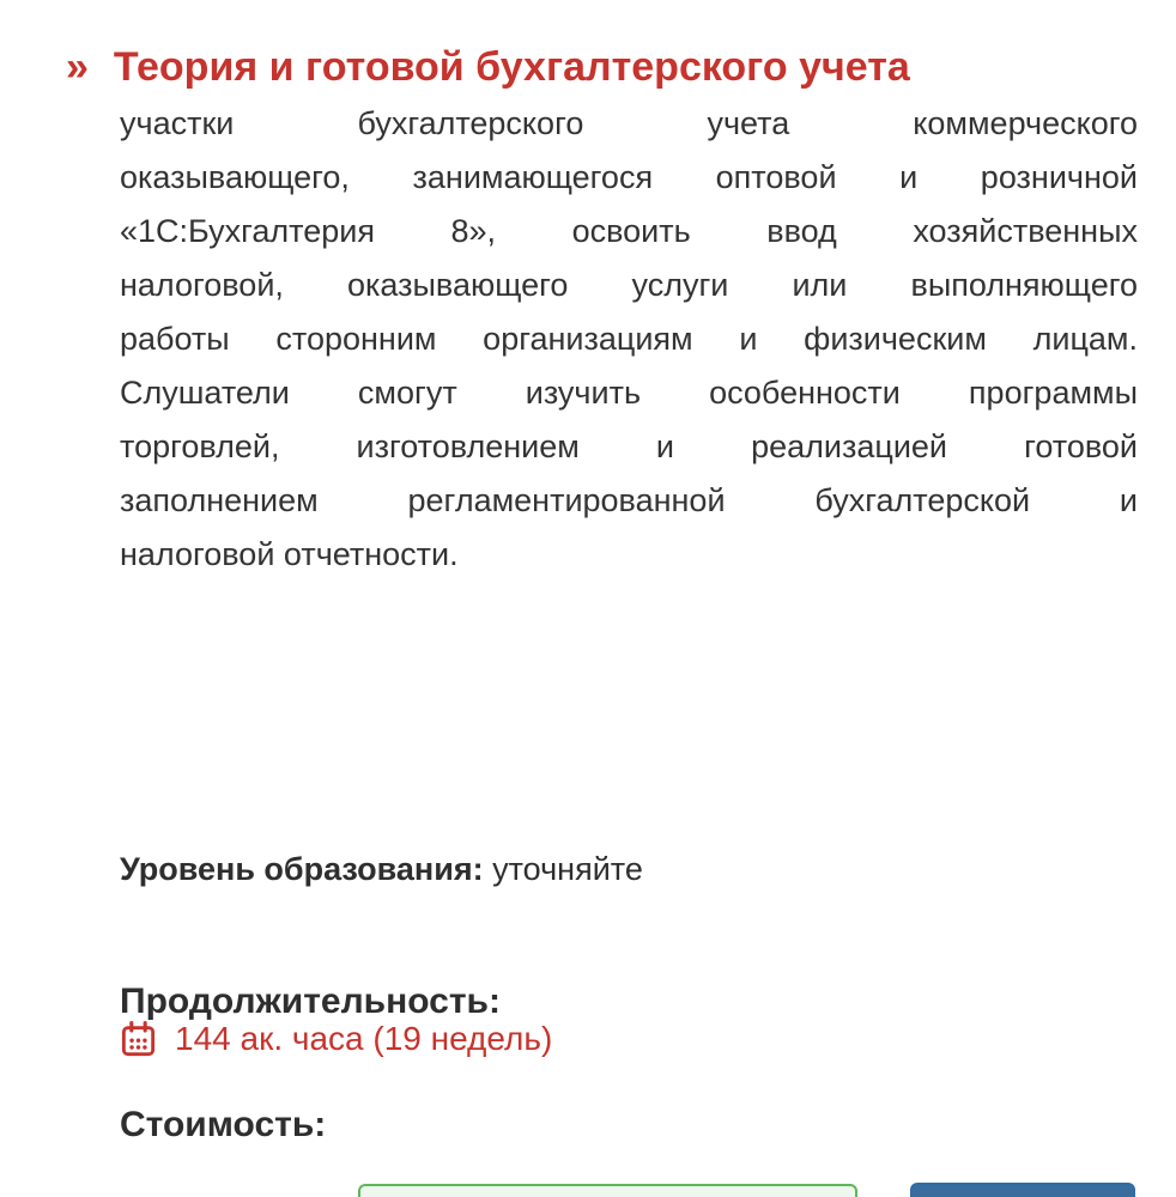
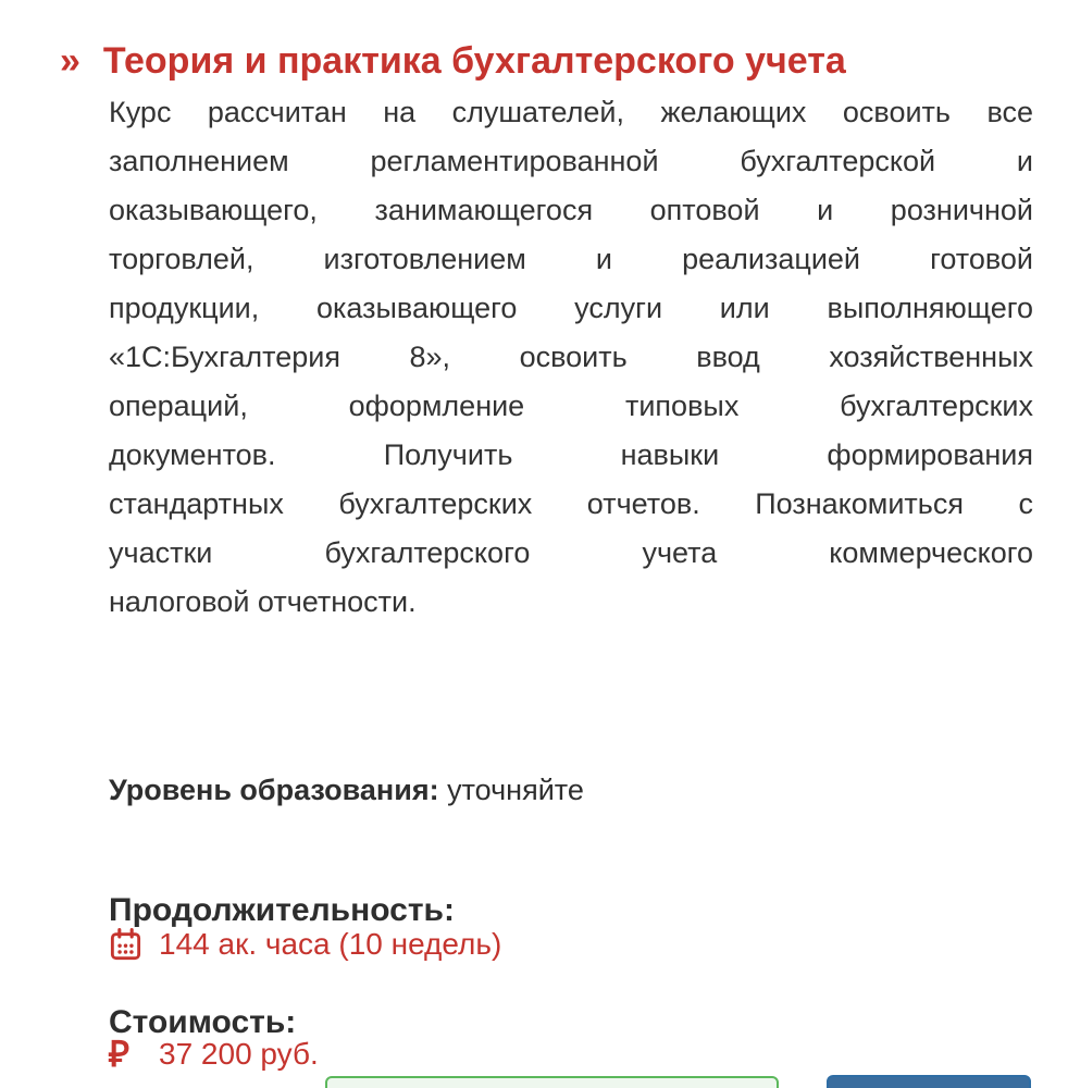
- » Теория и готовой бухгалтерского учета
+ » Теория и практика бухгалтерского учета
+ Курс рассчитан на слушателей, желающих освоить все
- участки бухгалтерского учета коммерческого
+ заполнением регламентированной бухгалтерской и
  оказывающего, занимающегося оптовой и розничной
- «1С:Бухгалтерия 8», освоить ввод хозяйственных
+ торговлей, изготовлением и реализацией готовой
- налоговой, оказывающего услуги или выполняющего
+ продукции, оказывающего услуги или выполняющего
- работы сторонним организациям и физическим лицам.
- Слушатели смогут изучить особенности программы
- торговлей, изготовлением и реализацией готовой
+ «1С:Бухгалтерия 8», освоить ввод хозяйственных
+ операций, оформление типовых бухгалтерских
+ документов. Получить навыки формирования
+ стандартных бухгалтерских отчетов. Познакомиться с
- заполнением регламентированной бухгалтерской и
+ участки бухгалтерского учета коммерческого
  налоговой отчетности.
  Уровень образования: уточняйте
  Продолжительность:
- 144 ак. часа (19 недель)
+ 144 ак. часа (10 недель)
  Стоимость:
+ ₽
+ 37 200 руб.
